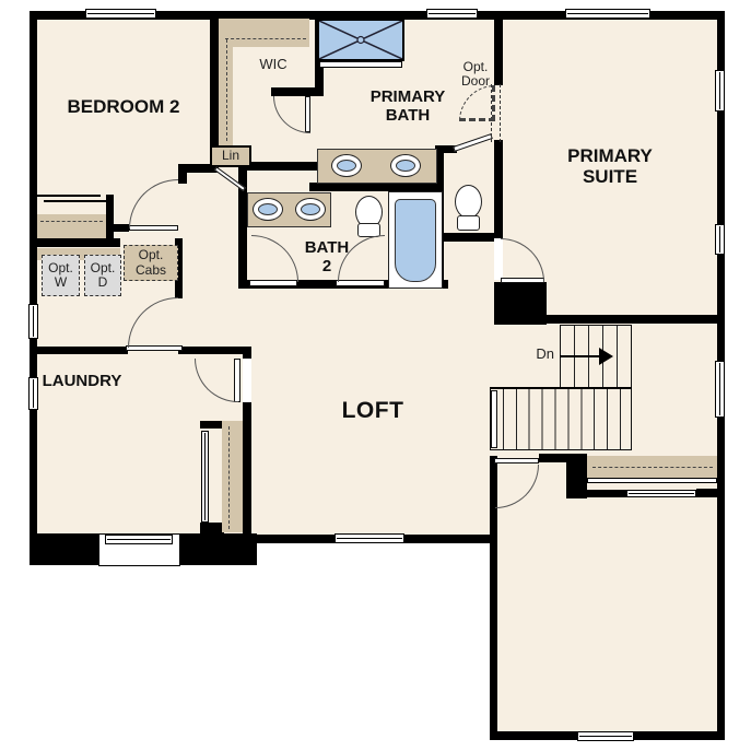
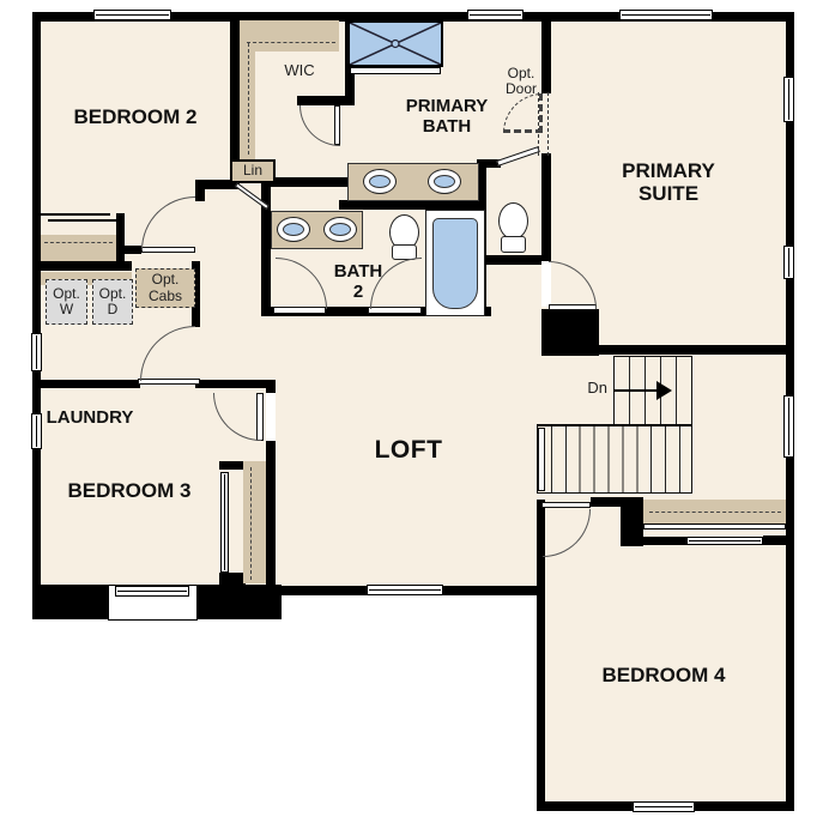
  Lin
  Opt.
  W
  Opt.
  D
  Opt.
  Cabs
  Dn
  BEDROOM 2
  WIC
  PRIMARY
  BATH
  Opt.
  Door
  PRIMARY
  SUITE
  BATH
  2
  LAUNDRY
  LOFT
+ BEDROOM 3
+ BEDROOM 4
